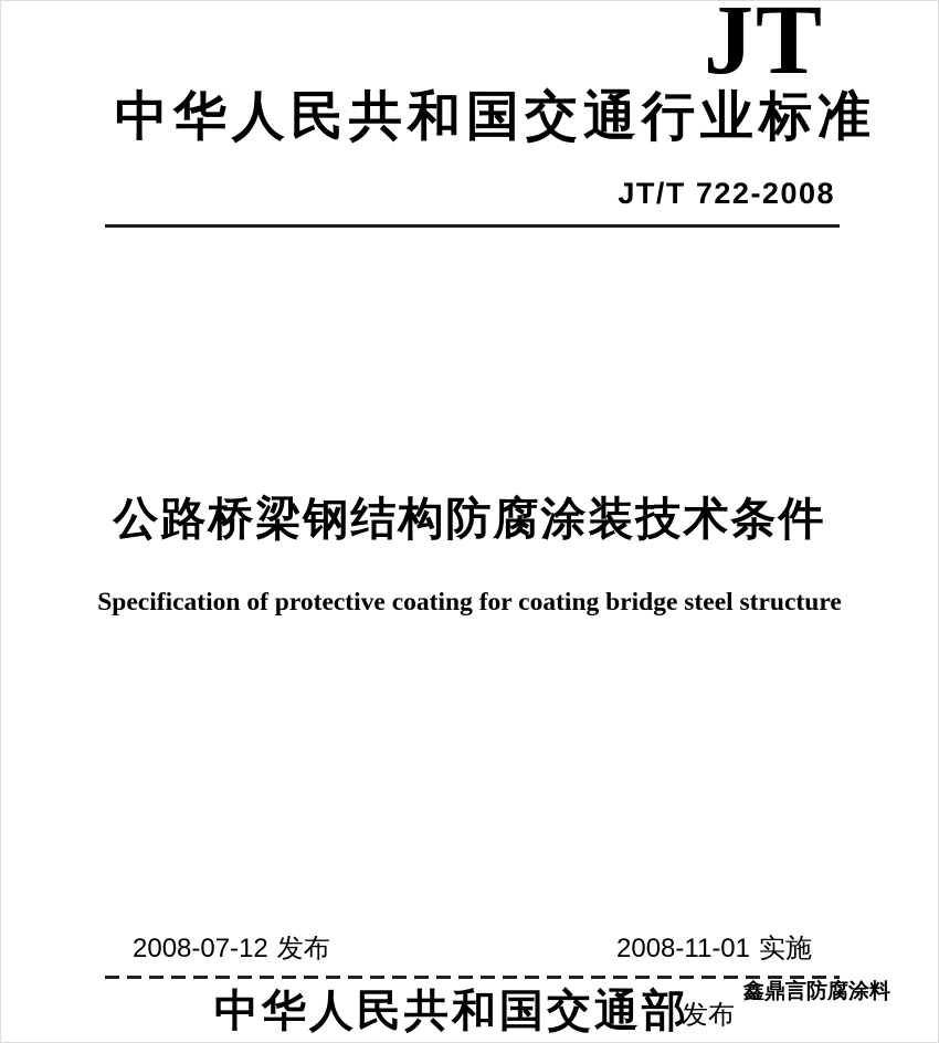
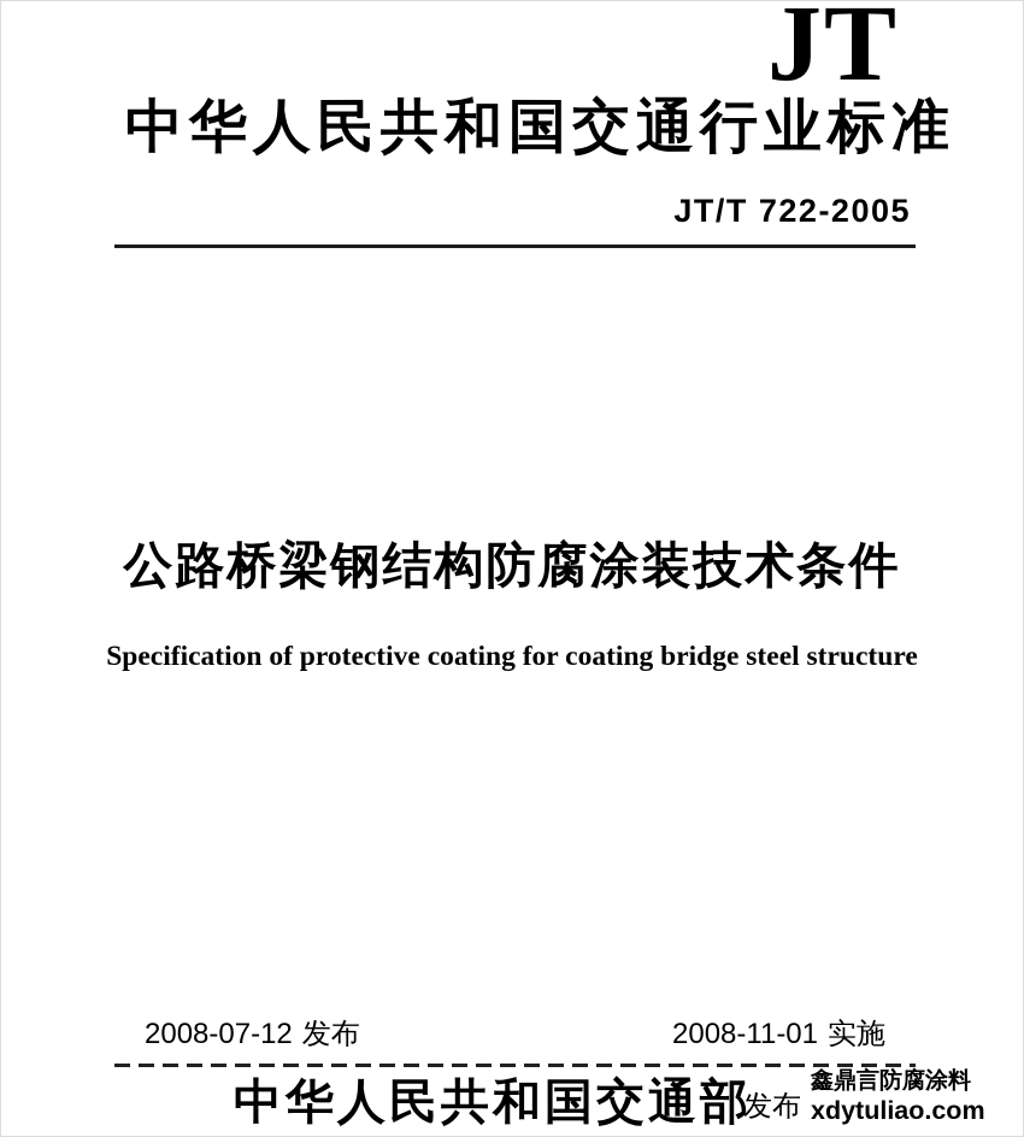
  JT
  中华人民共和国交通行业标准
- JT/T 722-2008
+ JT/T 722-2005
  公路桥梁钢结构防腐涂装技术条件
  Specification of protective coating for coating bridge steel structure
  2008-07-12 发布
  2008-11-01 实施
  中华人民共和国交通部
  发布
  鑫鼎言防腐涂料
+ xdytuliao.com
